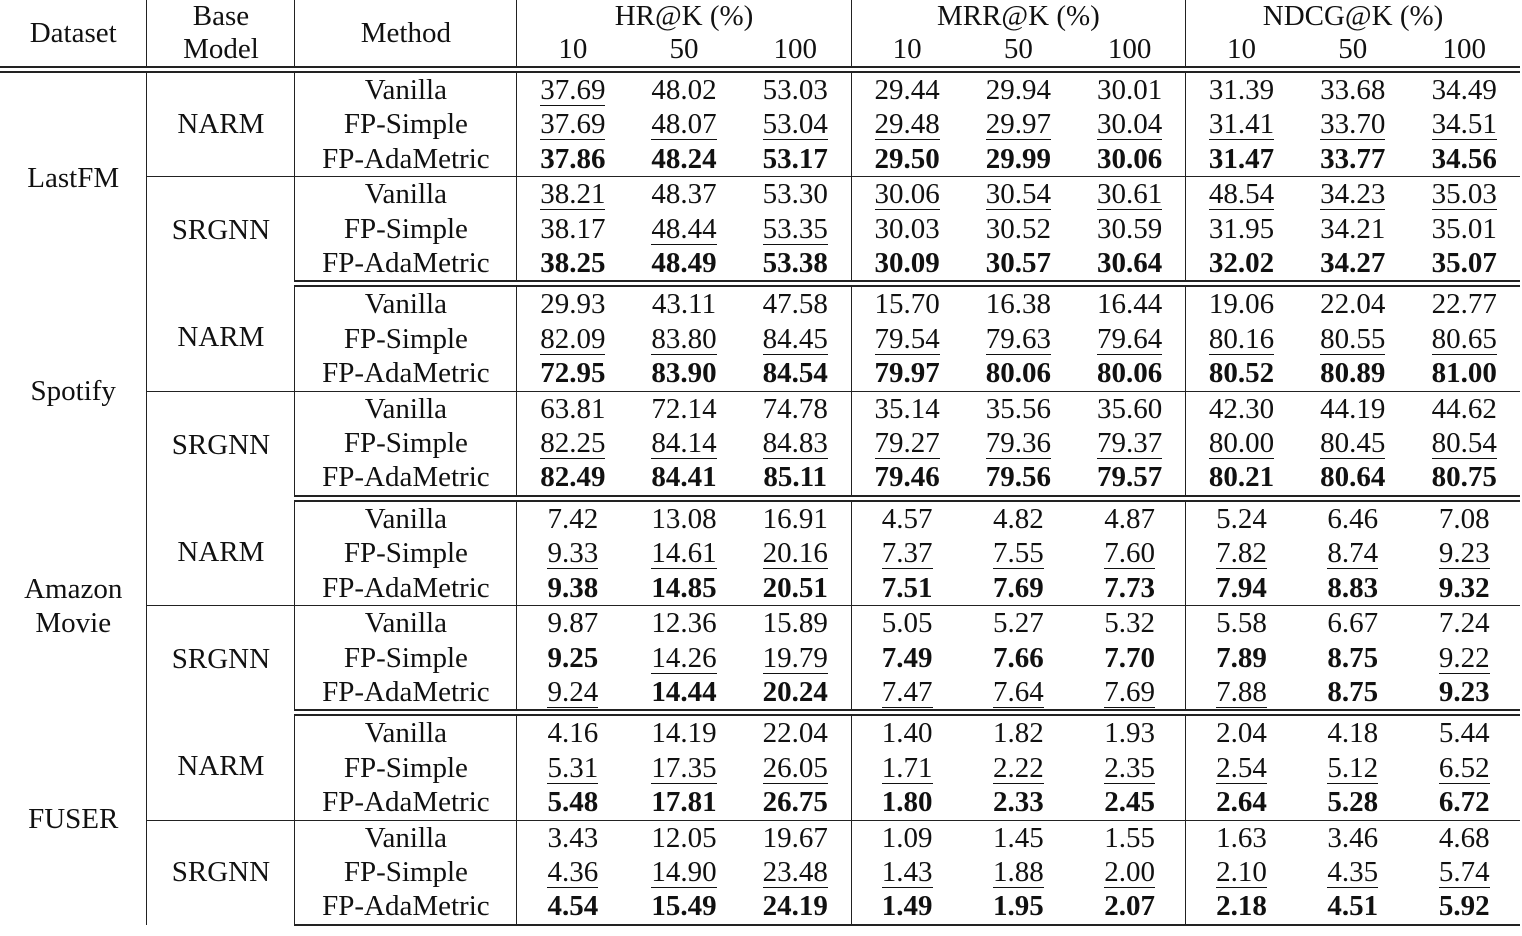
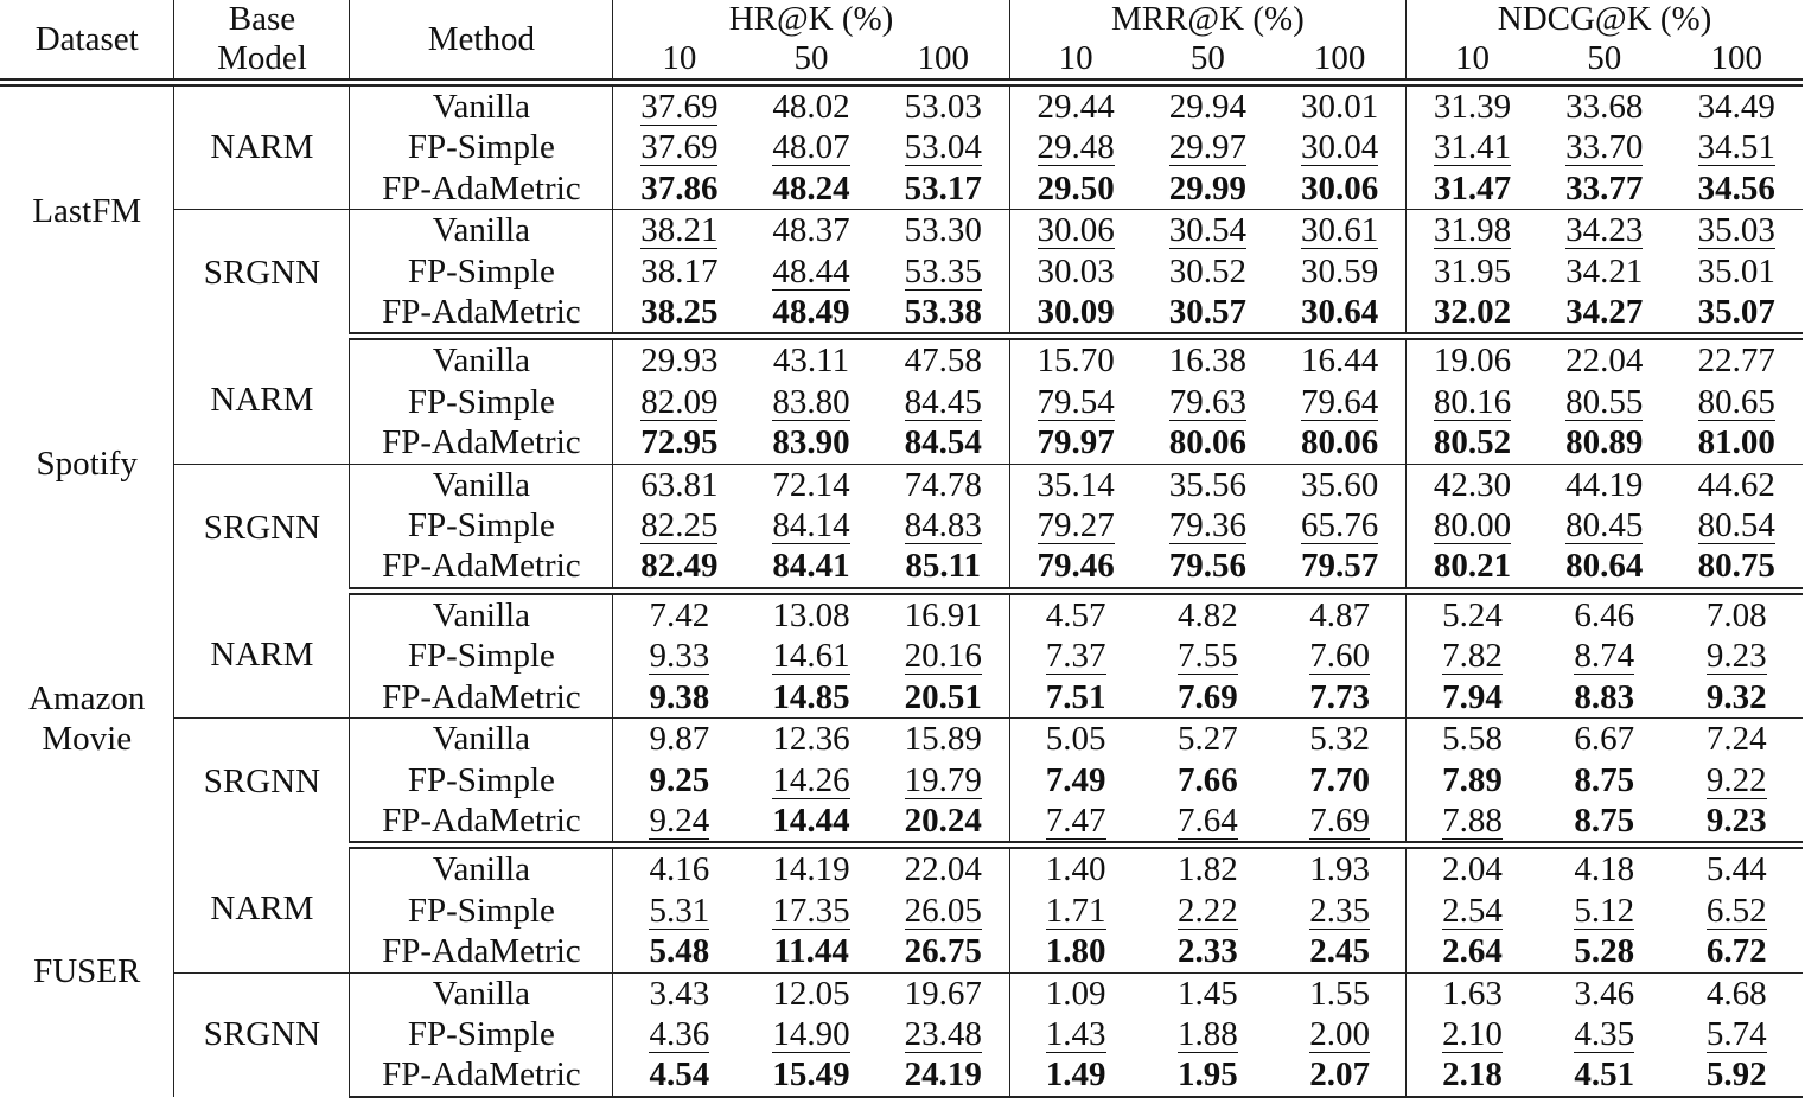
  Dataset	Base Model	Method	HR@K (%)	MRR@K (%)	NDCG@K (%)
  10	50	100	10	50	100	10	50	100
  LastFM	NARM	Vanilla	37.69	48.02	53.03	29.44	29.94	30.01	31.39	33.68	34.49
  FP-Simple	37.69	48.07	53.04	29.48	29.97	30.04	31.41	33.70	34.51
  FP-AdaMetric	37.86	48.24	53.17	29.50	29.99	30.06	31.47	33.77	34.56
- SRGNN	Vanilla	38.21	48.37	53.30	30.06	30.54	30.61	48.54	34.23	35.03
+ SRGNN	Vanilla	38.21	48.37	53.30	30.06	30.54	30.61	31.98	34.23	35.03
  FP-Simple	38.17	48.44	53.35	30.03	30.52	30.59	31.95	34.21	35.01
  FP-AdaMetric	38.25	48.49	53.38	30.09	30.57	30.64	32.02	34.27	35.07
  Spotify	NARM	Vanilla	29.93	43.11	47.58	15.70	16.38	16.44	19.06	22.04	22.77
  FP-Simple	82.09	83.80	84.45	79.54	79.63	79.64	80.16	80.55	80.65
  FP-AdaMetric	72.95	83.90	84.54	79.97	80.06	80.06	80.52	80.89	81.00
  SRGNN	Vanilla	63.81	72.14	74.78	35.14	35.56	35.60	42.30	44.19	44.62
- FP-Simple	82.25	84.14	84.83	79.27	79.36	79.37	80.00	80.45	80.54
+ FP-Simple	82.25	84.14	84.83	79.27	79.36	65.76	80.00	80.45	80.54
  FP-AdaMetric	82.49	84.41	85.11	79.46	79.56	79.57	80.21	80.64	80.75
  AmazonMovie	NARM	Vanilla	7.42	13.08	16.91	4.57	4.82	4.87	5.24	6.46	7.08
  FP-Simple	9.33	14.61	20.16	7.37	7.55	7.60	7.82	8.74	9.23
  FP-AdaMetric	9.38	14.85	20.51	7.51	7.69	7.73	7.94	8.83	9.32
  SRGNN	Vanilla	9.87	12.36	15.89	5.05	5.27	5.32	5.58	6.67	7.24
  FP-Simple	9.25	14.26	19.79	7.49	7.66	7.70	7.89	8.75	9.22
  FP-AdaMetric	9.24	14.44	20.24	7.47	7.64	7.69	7.88	8.75	9.23
  FUSER	NARM	Vanilla	4.16	14.19	22.04	1.40	1.82	1.93	2.04	4.18	5.44
  FP-Simple	5.31	17.35	26.05	1.71	2.22	2.35	2.54	5.12	6.52
- FP-AdaMetric	5.48	17.81	26.75	1.80	2.33	2.45	2.64	5.28	6.72
+ FP-AdaMetric	5.48	11.44	26.75	1.80	2.33	2.45	2.64	5.28	6.72
  SRGNN	Vanilla	3.43	12.05	19.67	1.09	1.45	1.55	1.63	3.46	4.68
  FP-Simple	4.36	14.90	23.48	1.43	1.88	2.00	2.10	4.35	5.74
  FP-AdaMetric	4.54	15.49	24.19	1.49	1.95	2.07	2.18	4.51	5.92
